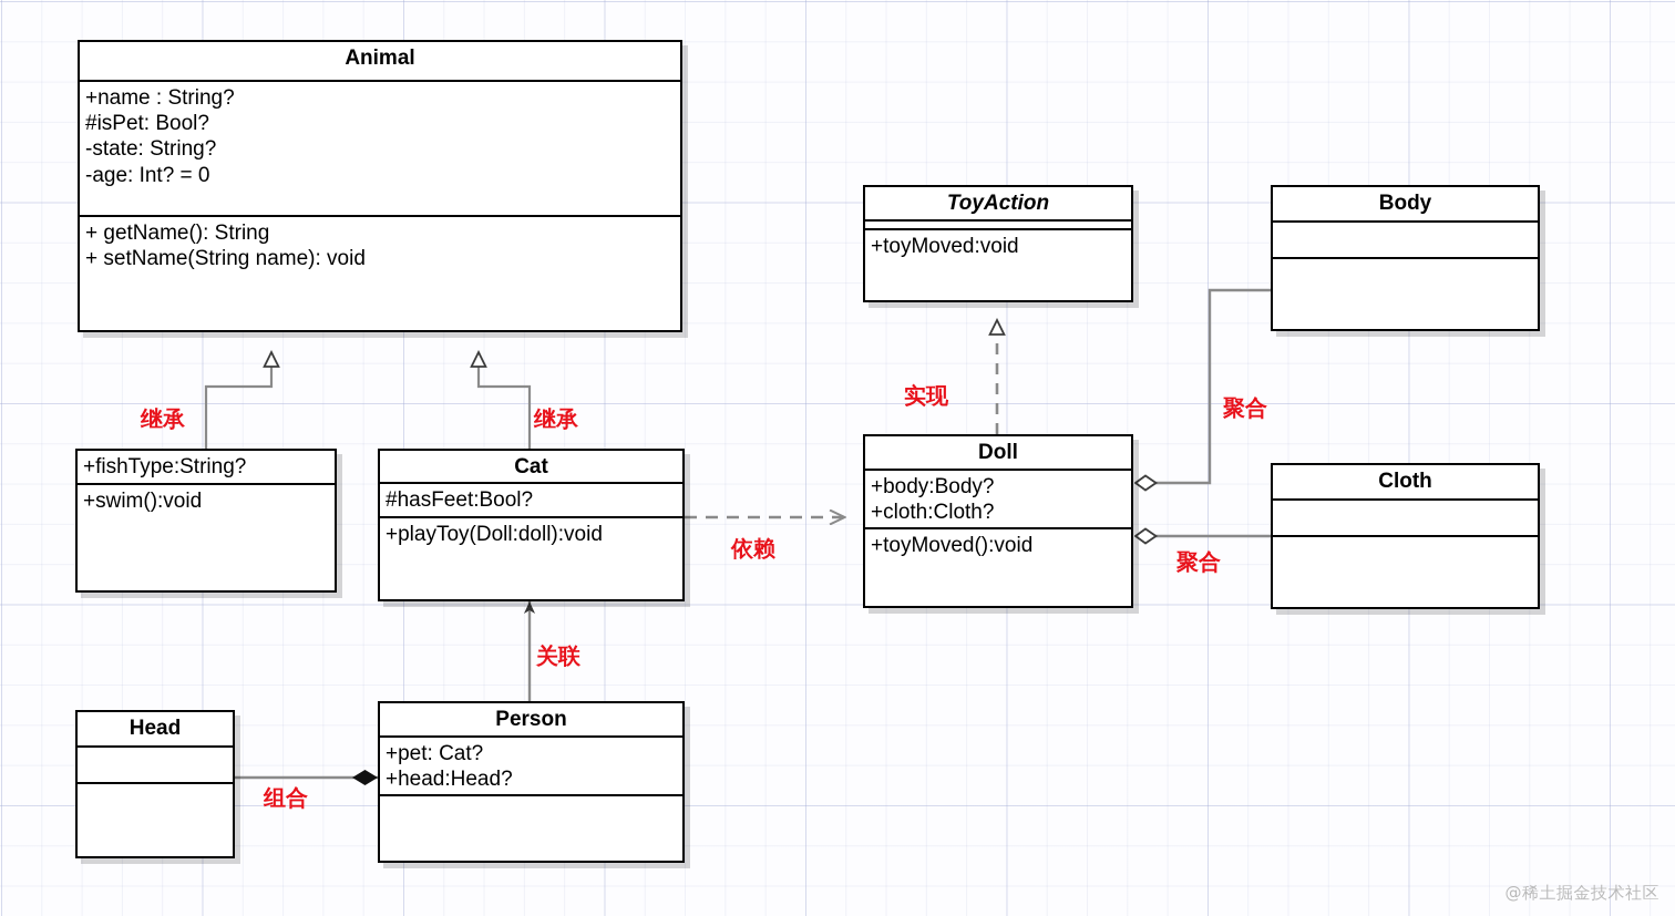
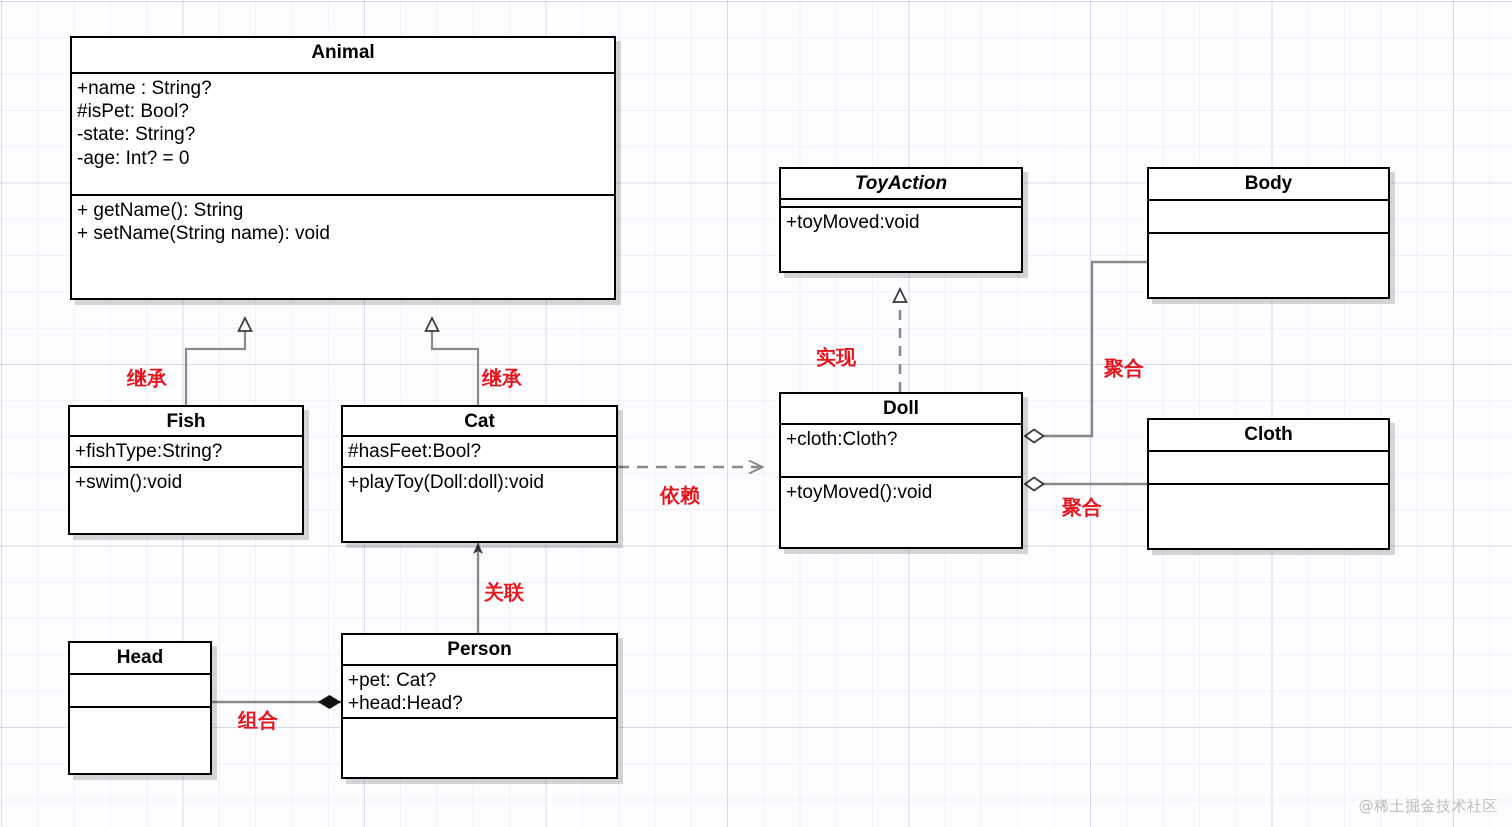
  Animal
  +name : String?
  #isPet: Bool?
  -state: String?
  -age: Int? = 0
  + getName(): String
  + setName(String name): void
+ Fish
  +fishType:String?
  +swim():void
  Cat
  #hasFeet:Bool?
  +playToy(Doll:doll):void
  Person
  +pet: Cat?
  +head:Head?
  Head
  ToyAction
  +toyMoved:void
  Doll
- +body:Body?
  +cloth:Cloth?
  +toyMoved():void
  Body
  Cloth
  继承
  继承
  实现
  依赖
  关联
  组合
  聚合
  聚合
  @稀土掘金技术社区
